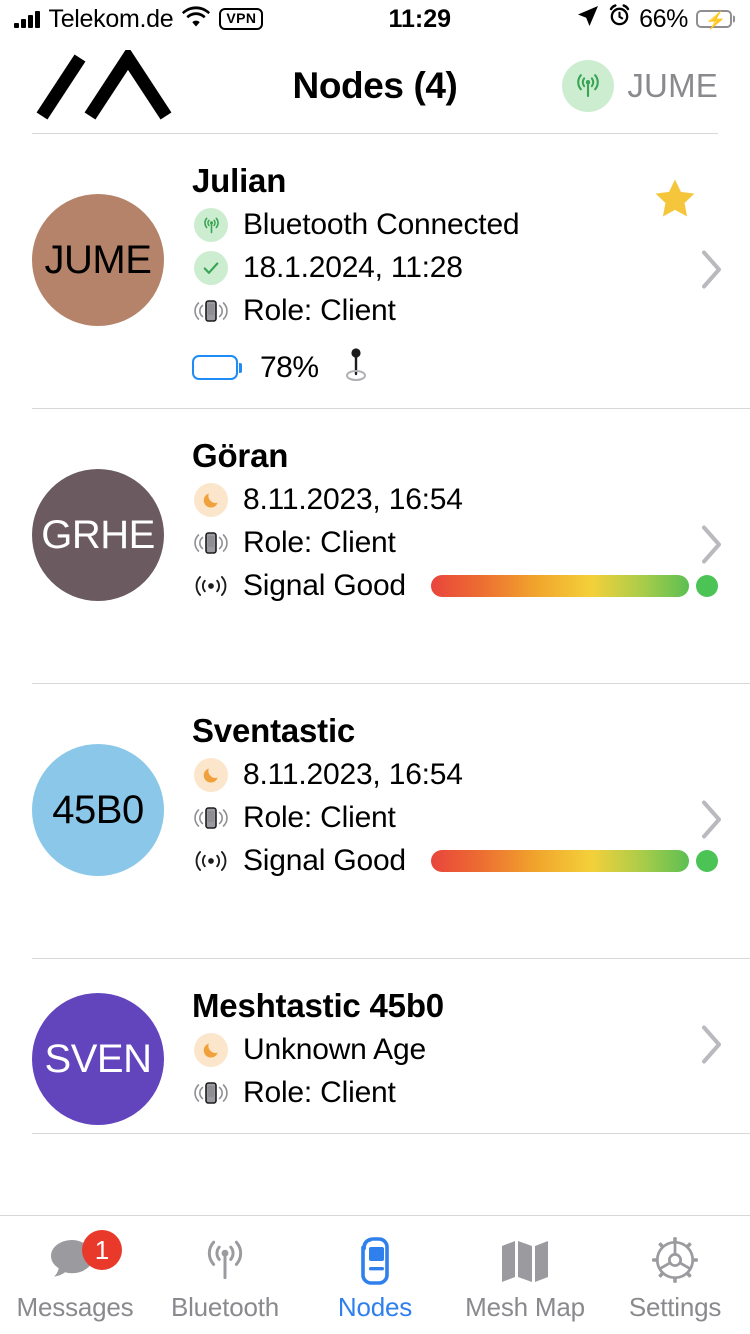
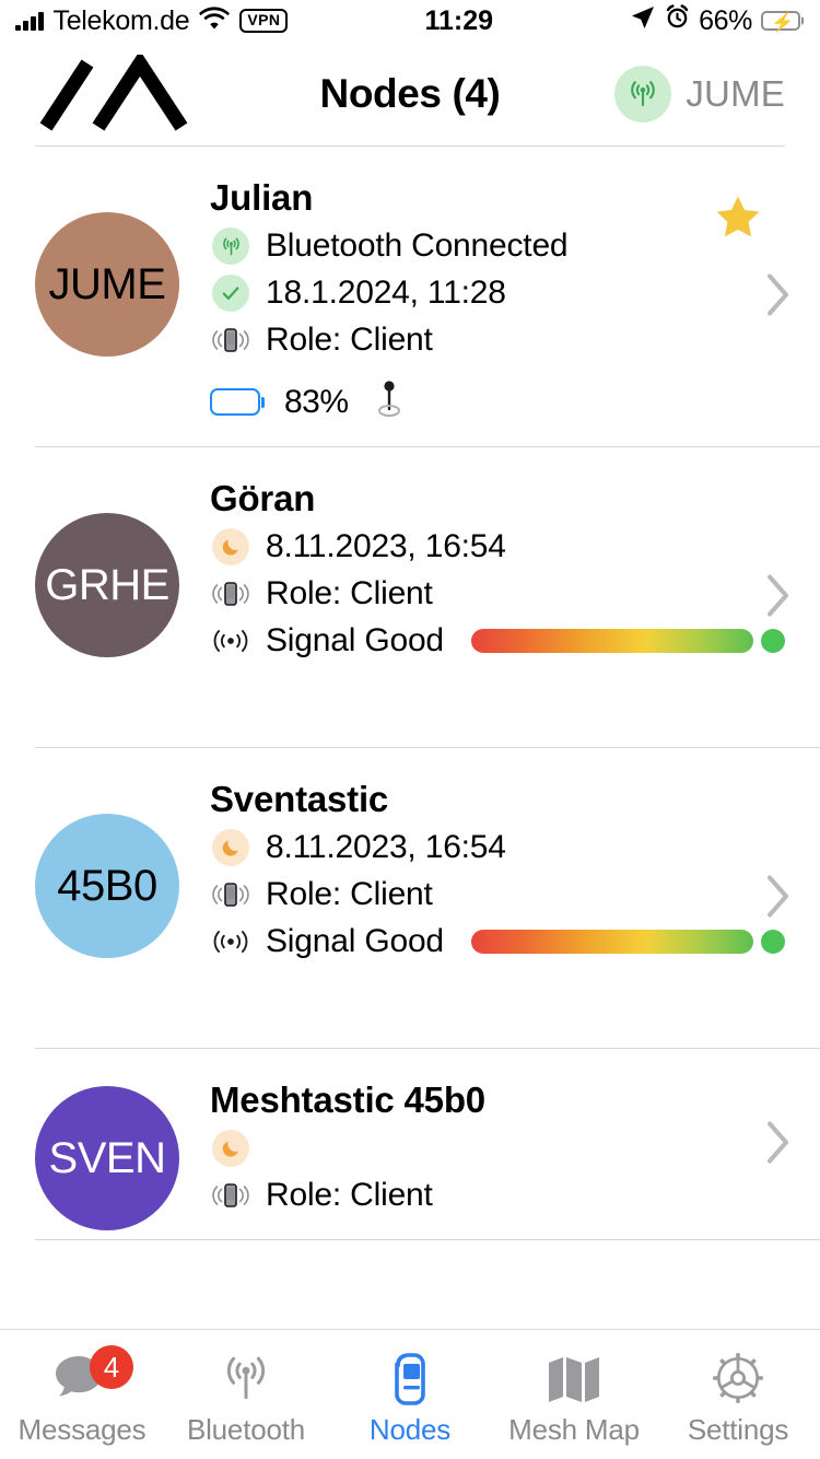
  Telekom.de
  VPN
  11:29
  66%
  ⚡
  Nodes (4)
  JUME
  JUME
  Julian
  Bluetooth Connected
  18.1.2024, 11:28
  Role: Client
- 78%
+ 83%
  GRHE
  Göran
  8.11.2023, 16:54
  Role: Client
  Signal Good
  45B0
  Sventastic
  8.11.2023, 16:54
  Role: Client
  Signal Good
  SVEN
  Meshtastic 45b0
- Unknown Age
  Role: Client
- 1
+ 4
  Messages
  Bluetooth
  Nodes
  Mesh Map
  Settings
